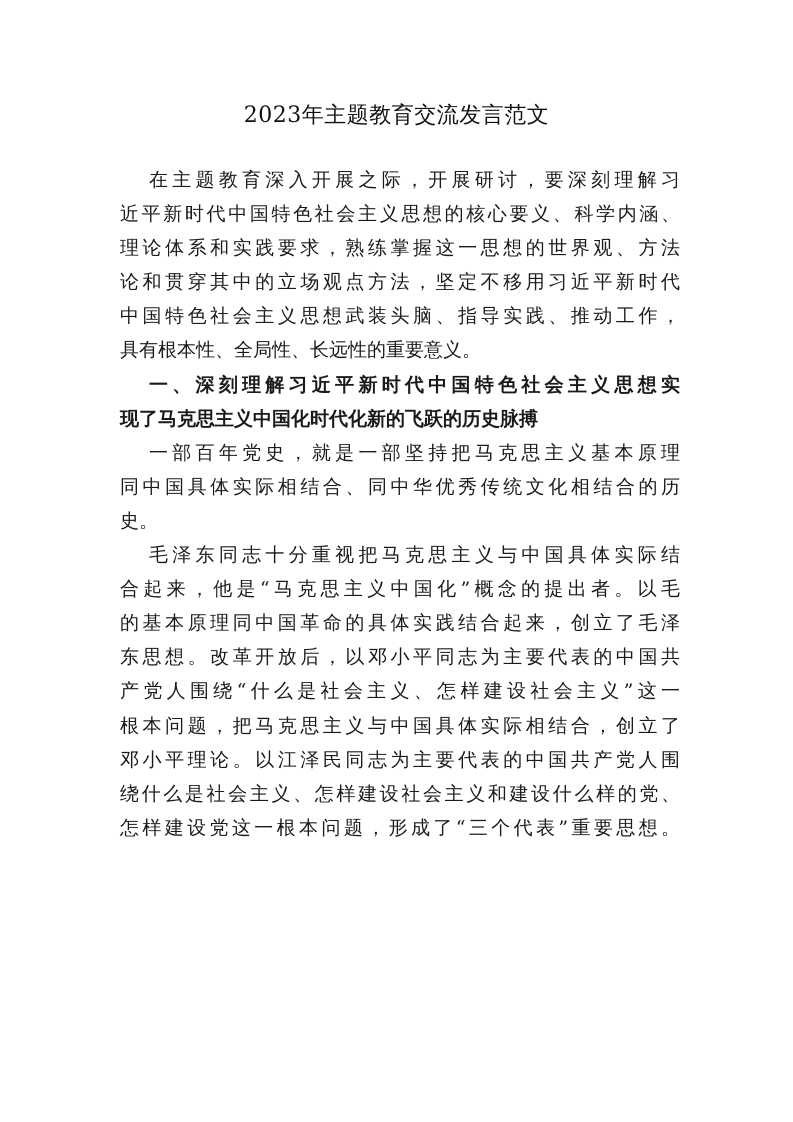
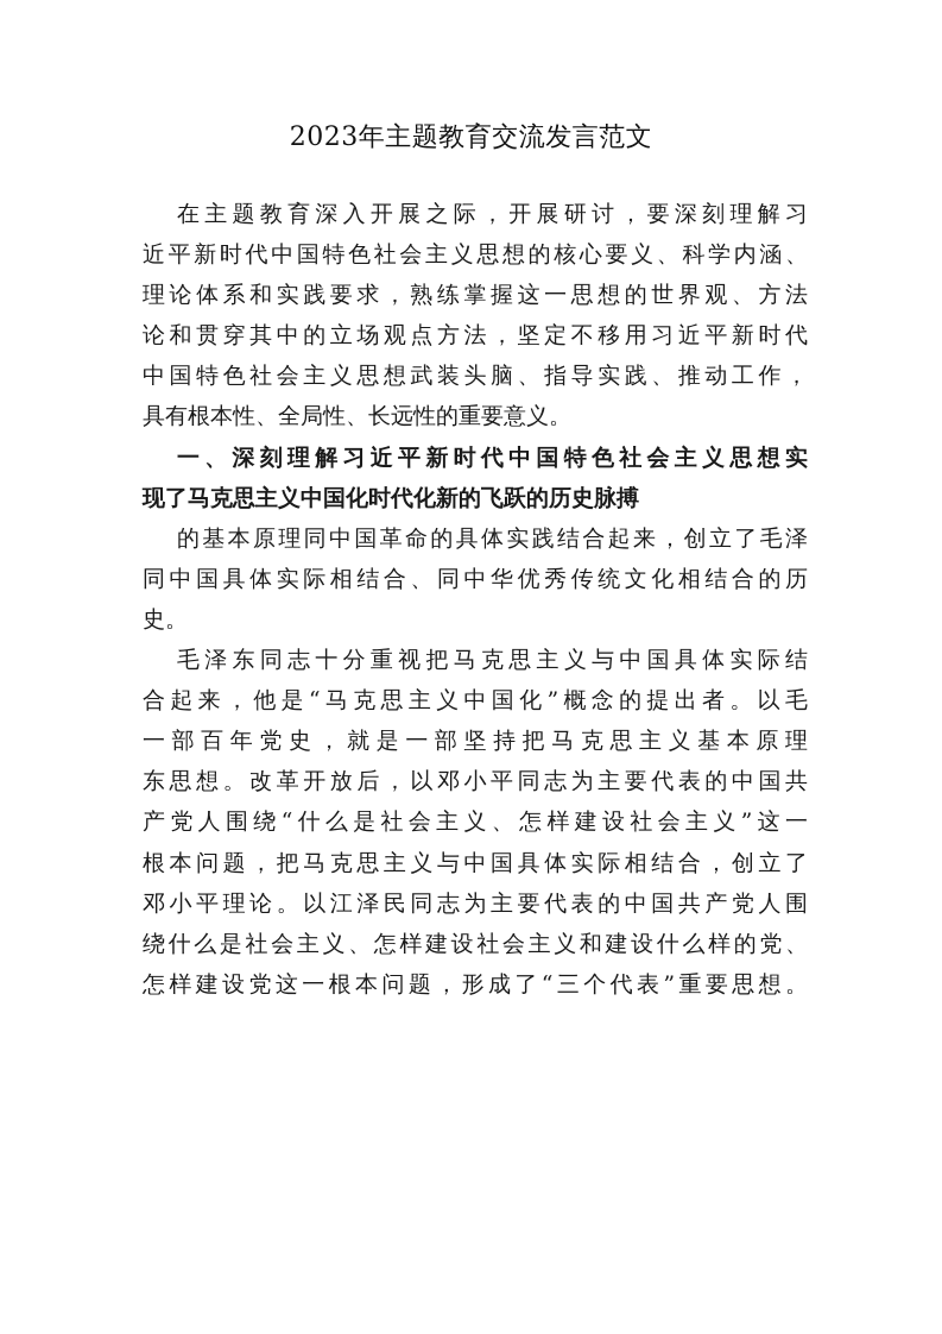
  2023年主题教育交流发言范文
  在主题教育深入开展之际，开展研讨，要深刻理解习
  近平新时代中国特色社会主义思想的核心要义、科学内涵、
  理论体系和实践要求，熟练掌握这一思想的世界观、方法
  论和贯穿其中的立场观点方法，坚定不移用习近平新时代
  中国特色社会主义思想武装头脑、指导实践、推动工作，
  具有根本性、全局性、长远性的重要意义。
  一、深刻理解习近平新时代中国特色社会主义思想实
  现了马克思主义中国化时代化新的飞跃的历史脉搏
- 一部百年党史，就是一部坚持把马克思主义基本原理
+ 的基本原理同中国革命的具体实践结合起来，创立了毛泽
  同中国具体实际相结合、同中华优秀传统文化相结合的历
  史。
  毛泽东同志十分重视把马克思主义与中国具体实际结
  合起来，他是“马克思主义中国化”概念的提出者。以毛
- 的基本原理同中国革命的具体实践结合起来，创立了毛泽
+ 一部百年党史，就是一部坚持把马克思主义基本原理
  东思想。改革开放后，以邓小平同志为主要代表的中国共
  产党人围绕“什么是社会主义、怎样建设社会主义”这一
  根本问题，把马克思主义与中国具体实际相结合，创立了
  邓小平理论。以江泽民同志为主要代表的中国共产党人围
  绕什么是社会主义、怎样建设社会主义和建设什么样的党、
  怎样建设党这一根本问题，形成了“三个代表”重要思想。
